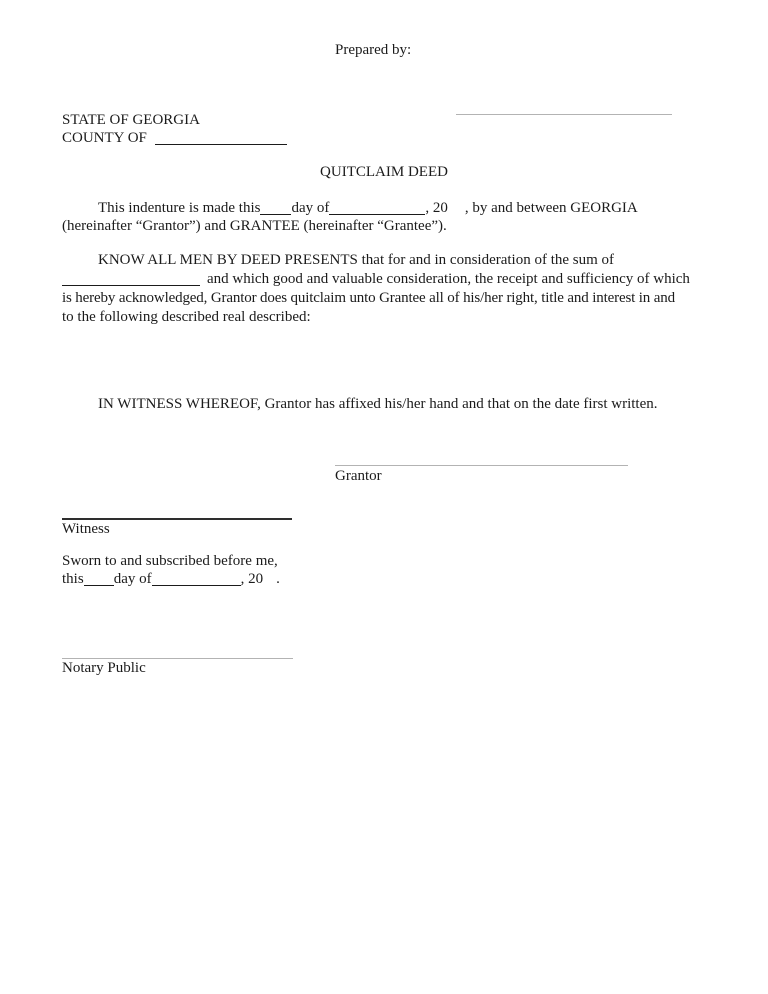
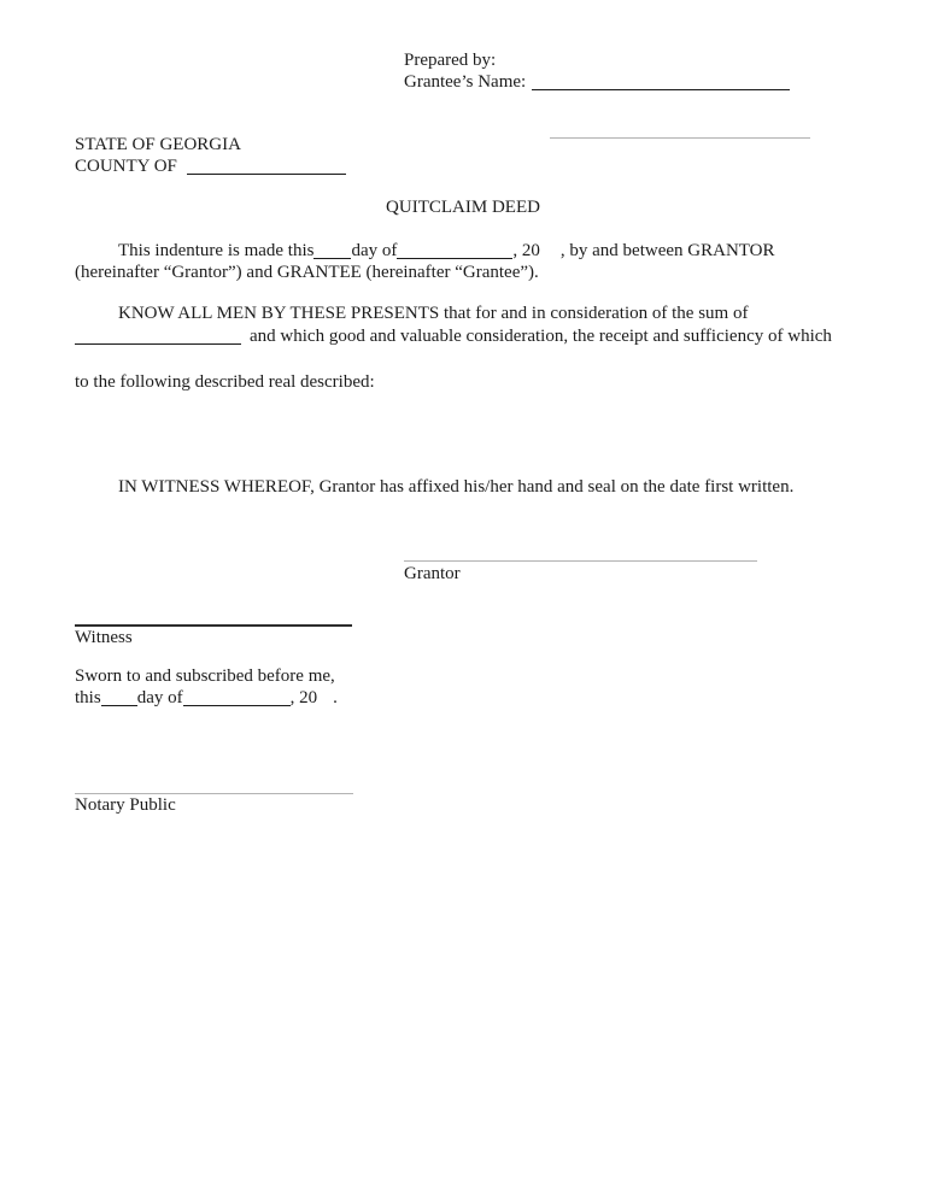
  Prepared by:
+ Grantee’s Name:
  STATE OF GEORGIA
  COUNTY OF
  QUITCLAIM DEED
- This indenture is made this day of , 20 , by and between GEORGIA
+ This indenture is made this day of , 20 , by and between GRANTOR
  (hereinafter “Grantor”) and GRANTEE (hereinafter “Grantee”).
- KNOW ALL MEN BY DEED PRESENTS that for and in consideration of the sum of
+ KNOW ALL MEN BY THESE PRESENTS that for and in consideration of the sum of
  and which good and valuable consideration, the receipt and sufficiency of which
- is hereby acknowledged, Grantor does quitclaim unto Grantee all of his/her right, title and interest in and
  to the following described real described:
- IN WITNESS WHEREOF, Grantor has affixed his/her hand and that on the date first written.
+ IN WITNESS WHEREOF, Grantor has affixed his/her hand and seal on the date first written.
  Grantor
  Witness
  Sworn to and subscribed before me,
  this day of , 20 .
  Notary Public
